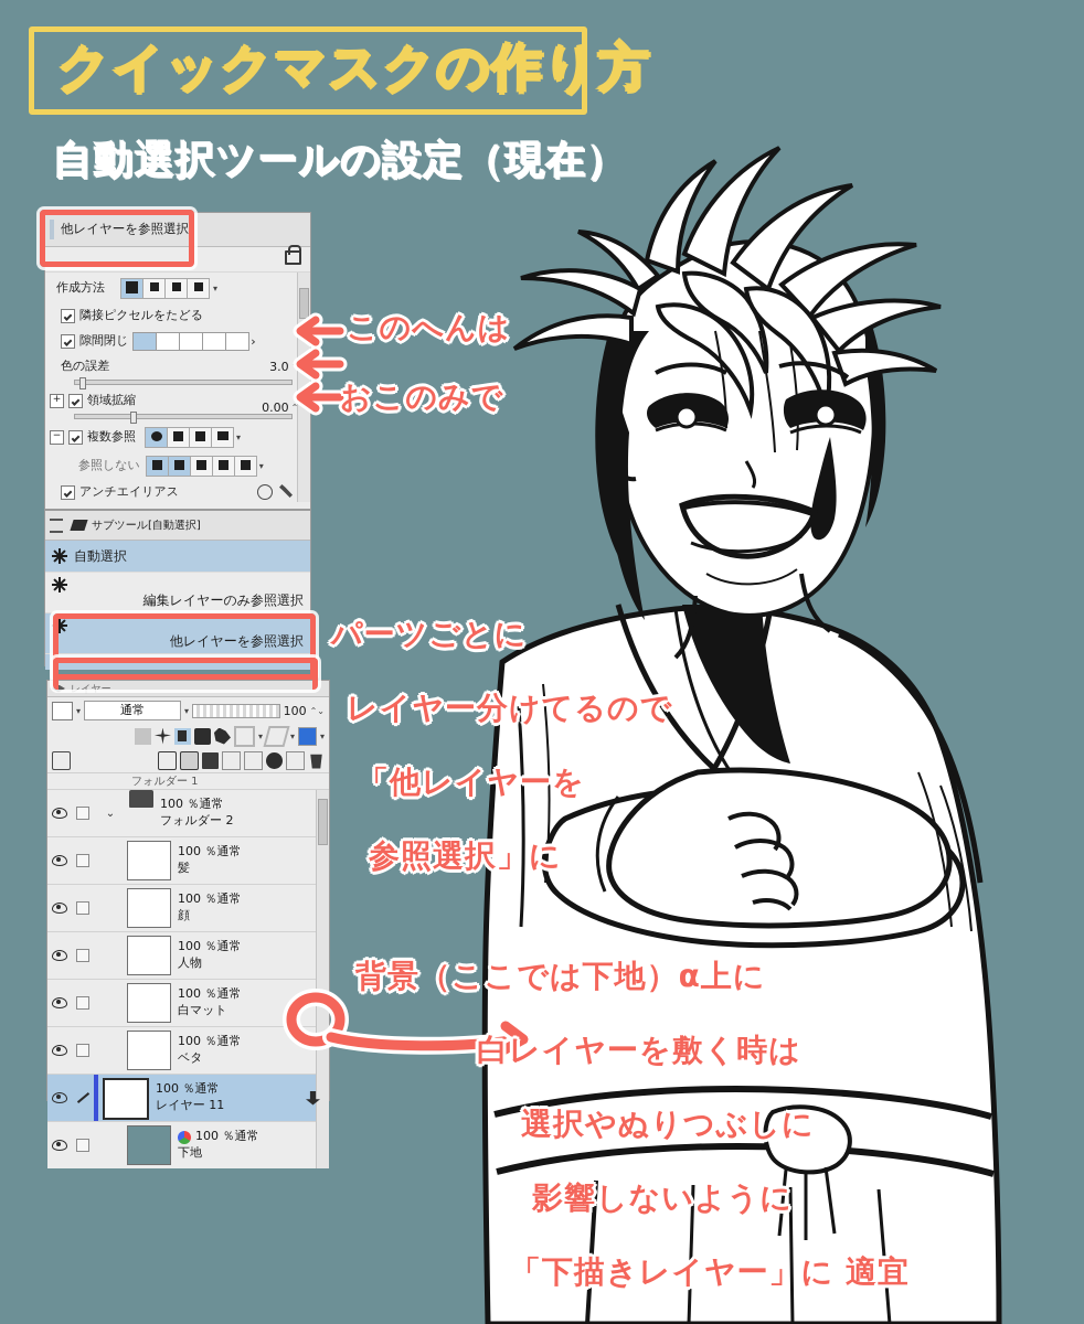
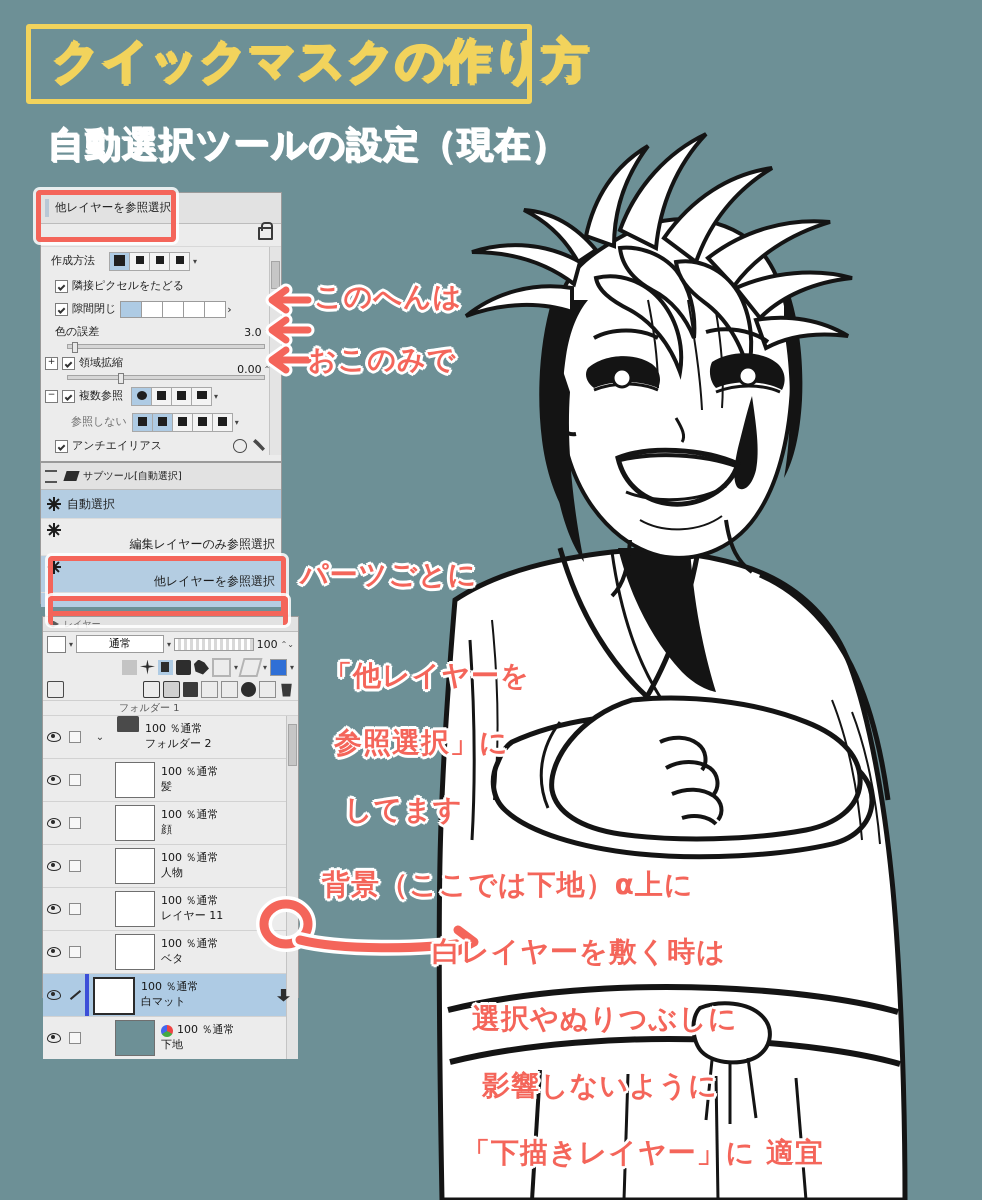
  クイックマスクの作り方
  自動選択ツールの設定（現在）
  他レイヤーを参照選択
  作成方法
  ▾
  隣接ピクセルをたどる
  隙間閉じ
  ›
  色の誤差
  3.0
  +
  領域拡縮
  0.00
  −
  複数参照
  ▾
  参照しない
  ▾
  アンチエイリアス
  サブツール[自動選択]
  自動選択
  編集レイヤーのみ参照選択
  他レイヤーを参照選択
  レイヤー
  ▾
  通常
  ▾
  100
  ⌃⌄
  ▾
  ▾
  ▾
  フォルダー 1
  ⌄
  100 ％通常
  フォルダー 2
  100 ％通常
  髪
  100 ％通常
  顔
  100 ％通常
  人物
  100 ％通常
- 白マット
+ レイヤー 11
  100 ％通常
  ベタ
  100 ％通常
- レイヤー 11
+ 白マット
  100 ％通常
  下地
  このへんは
  おこのみで
  パーツごとに
- レイヤー分けてるので
  「他レイヤーを
  参照選択」に
+ してます
  背景（ここでは下地）α上に
  白レイヤーを敷く時は
  選択やぬりつぶしに
  影響しないように
  「下描きレイヤー」に 適宜
